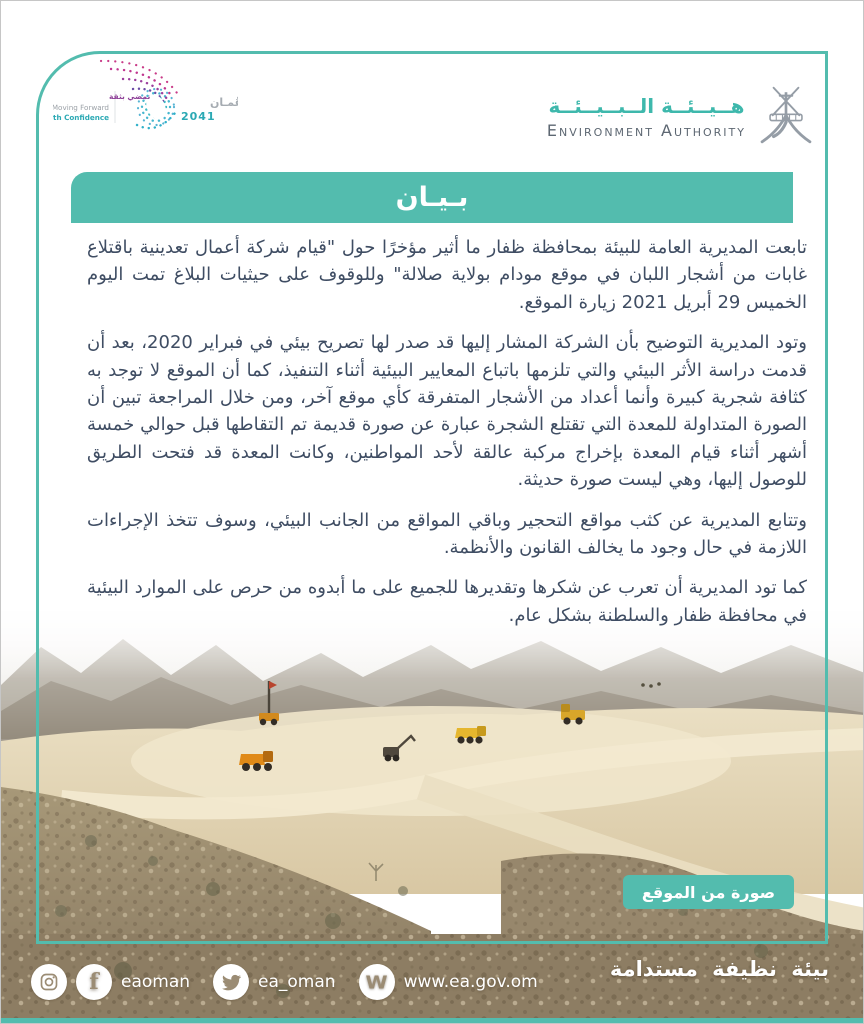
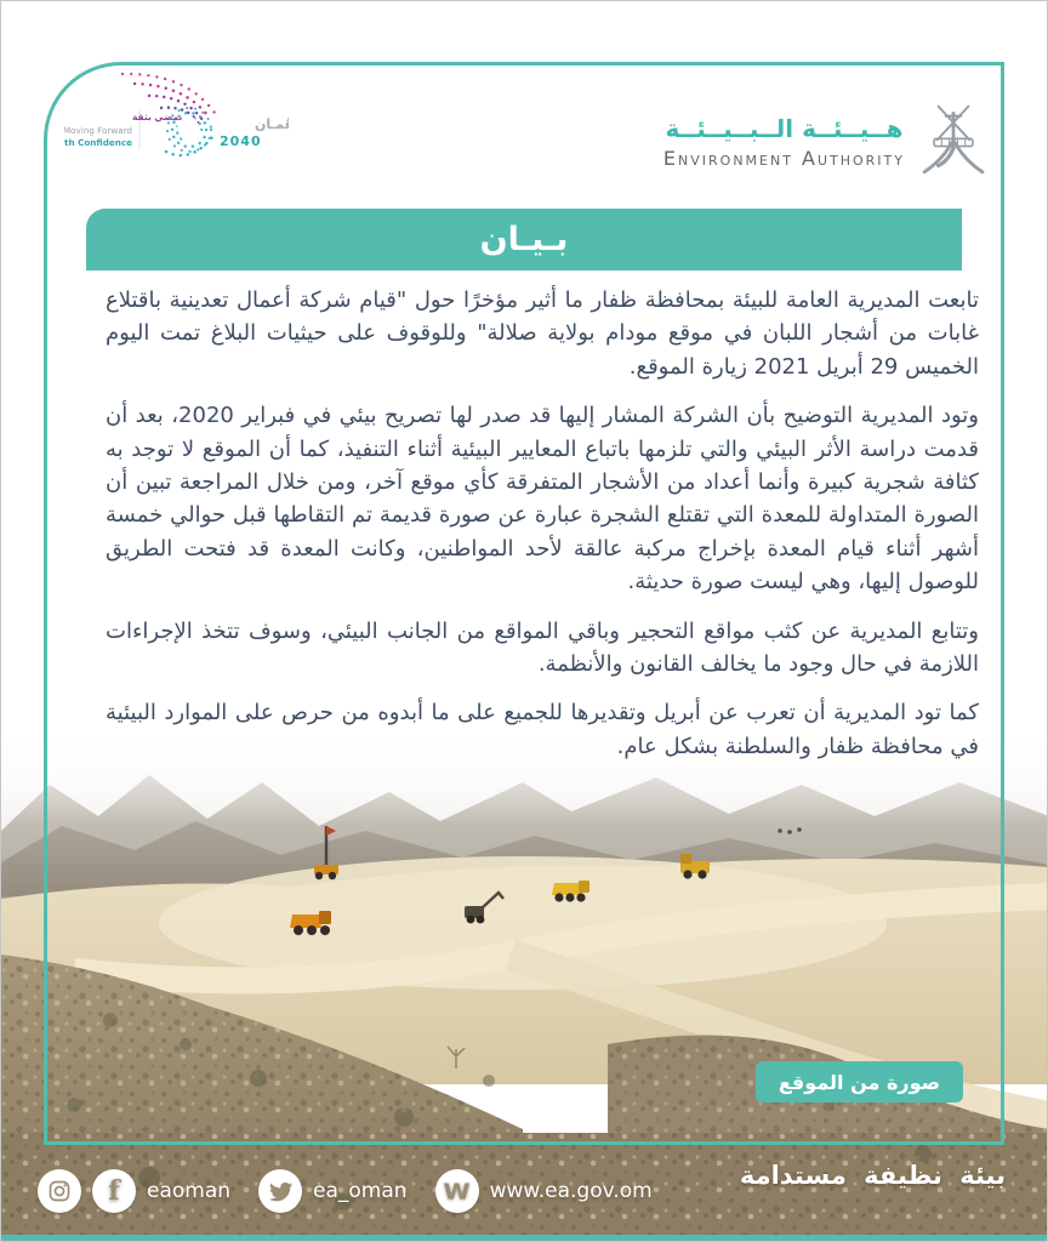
- 2041
+ 2040
  نمضي بثقة
  Moving Forward
  th Confidence
  هــيــئــة الــبــيــئــة
  Environment Authority
  بـيـان
  تابعت المديرية العامة للبيئة بمحافظة ظفار ما أثير مؤخرًا حول "قيام شركة أعمال تعدينية باقتلاع غابات من أشجار اللبان في موقع مودام بولاية صلالة" وللوقوف على حيثيات البلاغ تمت اليوم الخميس 29 أبريل 2021 زيارة الموقع.
  وتود المديرية التوضيح بأن الشركة المشار إليها قد صدر لها تصريح بيئي في فبراير 2020، بعد أن قدمت دراسة الأثر البيئي والتي تلزمها باتباع المعايير البيئية أثناء التنفيذ، كما أن الموقع لا توجد به كثافة شجرية كبيرة وأنما أعداد من الأشجار المتفرقة كأي موقع آخر، ومن خلال المراجعة تبين أن الصورة المتداولة للمعدة التي تقتلع الشجرة عبارة عن صورة قديمة تم التقاطها قبل حوالي خمسة أشهر أثناء قيام المعدة بإخراج مركبة عالقة لأحد المواطنين، وكانت المعدة قد فتحت الطريق للوصول إليها، وهي ليست صورة حديثة.
  وتتابع المديرية عن كثب مواقع التحجير وباقي المواقع من الجانب البيئي، وسوف تتخذ الإجراءات اللازمة في حال وجود ما يخالف القانون والأنظمة.
- كما تود المديرية أن تعرب عن شكرها وتقديرها للجميع على ما أبدوه من حرص على الموارد البيئية في محافظة ظفار والسلطنة بشكل عام.
+ كما تود المديرية أن تعرب عن أبريل وتقديرها للجميع على ما أبدوه من حرص على الموارد البيئية في محافظة ظفار والسلطنة بشكل عام.
  صورة من الموقع
  f
  eaoman
  ea_oman
  W
  www.ea.gov.om
  بيئة نظيفة مستدامة
